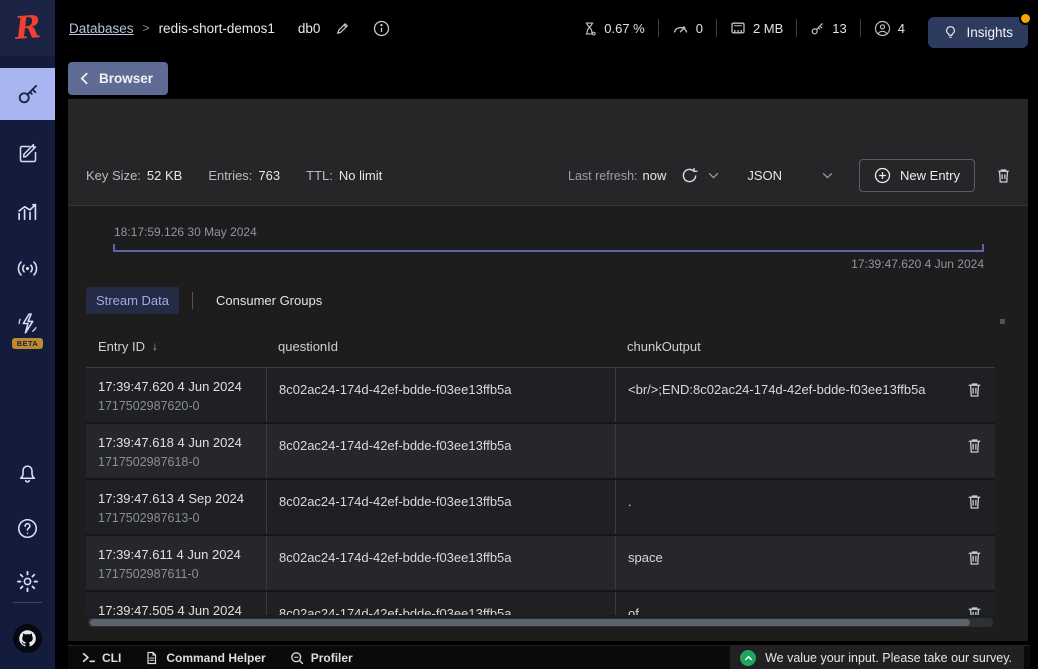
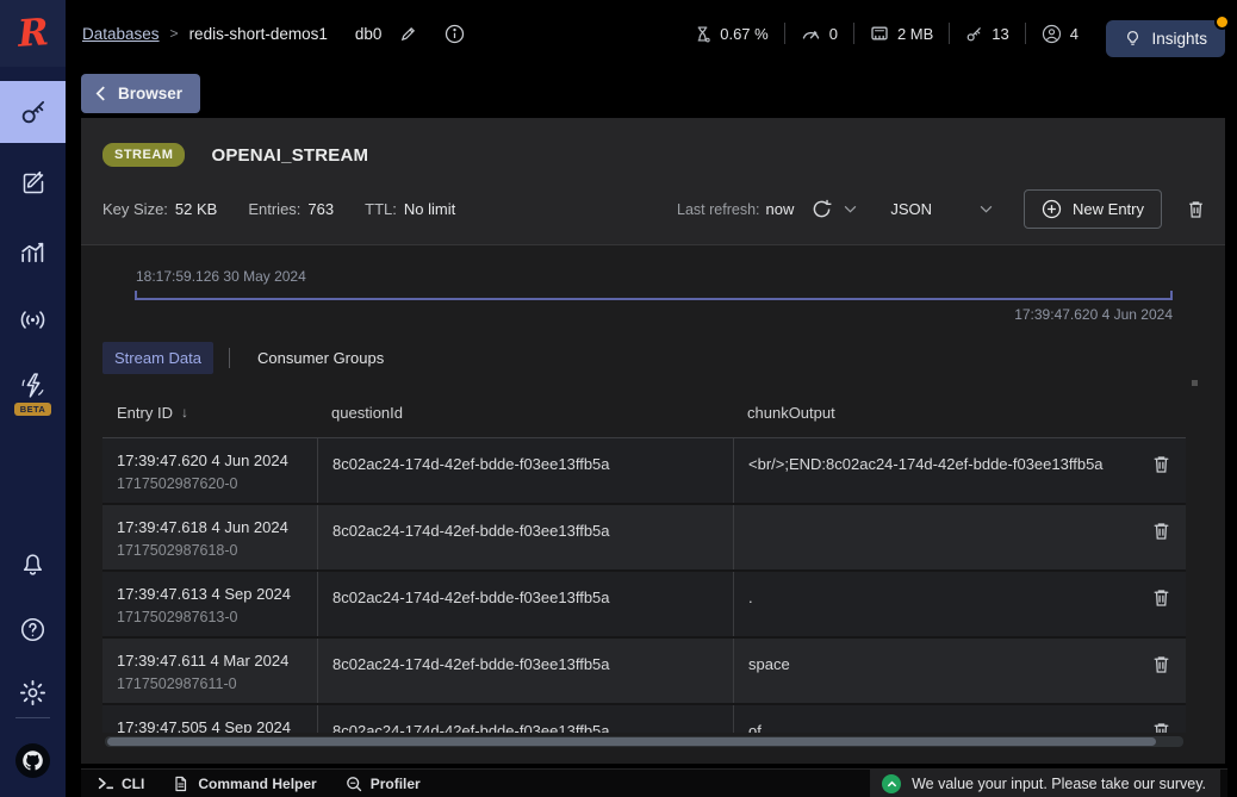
  BETA
  Databases
  >
  redis-short-demos1
  db0
  0.67 %
  0
  2 MB
  13
  4
  Insights
  Browser
+ STREAM
+ OPENAI_STREAM
  Key Size:
  52 KB
  Entries:
  763
  TTL:
  No limit
  Last refresh:
  now
  JSON
  New Entry
  18:17:59.126 30 May 2024
  17:39:47.620 4 Jun 2024
  Stream Data
  Consumer Groups
  Entry ID
  ↓
  questionId
  chunkOutput
  17:39:47.620 4 Jun 2024
  1717502987620-0
  8c02ac24-174d-42ef-bdde-f03ee13ffb5a
  <br/>;END:8c02ac24-174d-42ef-bdde-f03ee13ffb5a
  17:39:47.618 4 Jun 2024
  1717502987618-0
  8c02ac24-174d-42ef-bdde-f03ee13ffb5a
  17:39:47.613 4 Sep 2024
  1717502987613-0
  8c02ac24-174d-42ef-bdde-f03ee13ffb5a
  .
- 17:39:47.611 4 Jun 2024
+ 17:39:47.611 4 Mar 2024
  1717502987611-0
  8c02ac24-174d-42ef-bdde-f03ee13ffb5a
  space
- 17:39:47.505 4 Jun 2024
+ 17:39:47.505 4 Sep 2024
  8c02ac24-174d-42ef-bdde-f03ee13ffb5a
  of
  CLI
  Command Helper
  Profiler
  We value your input. Please take our survey.
